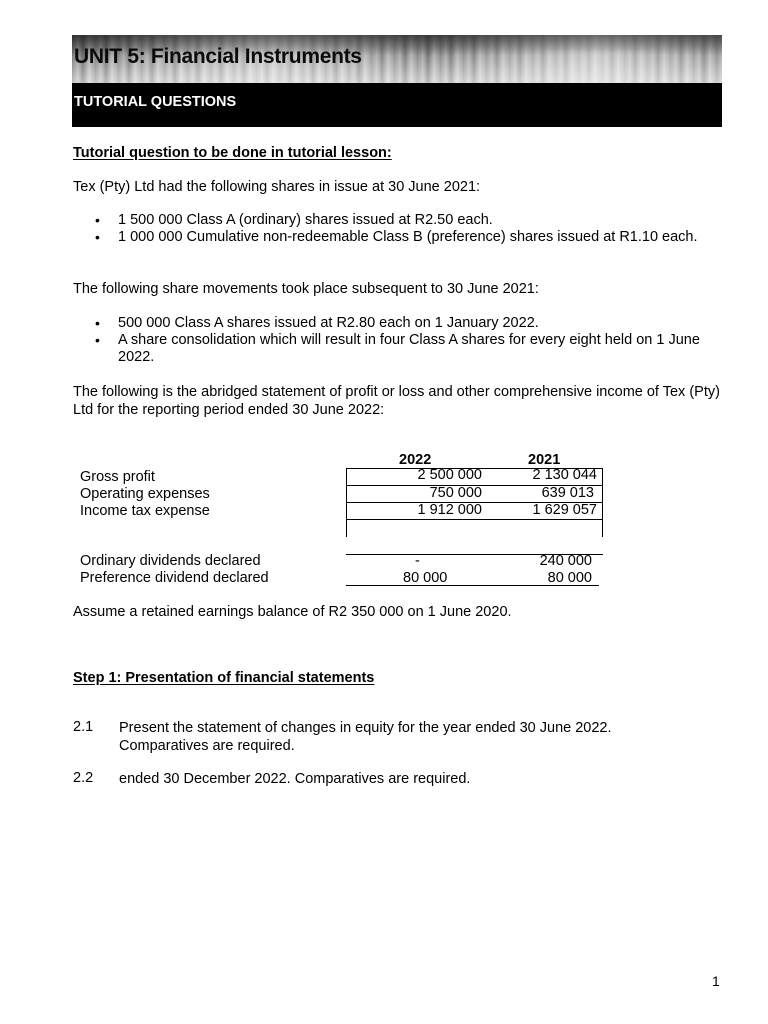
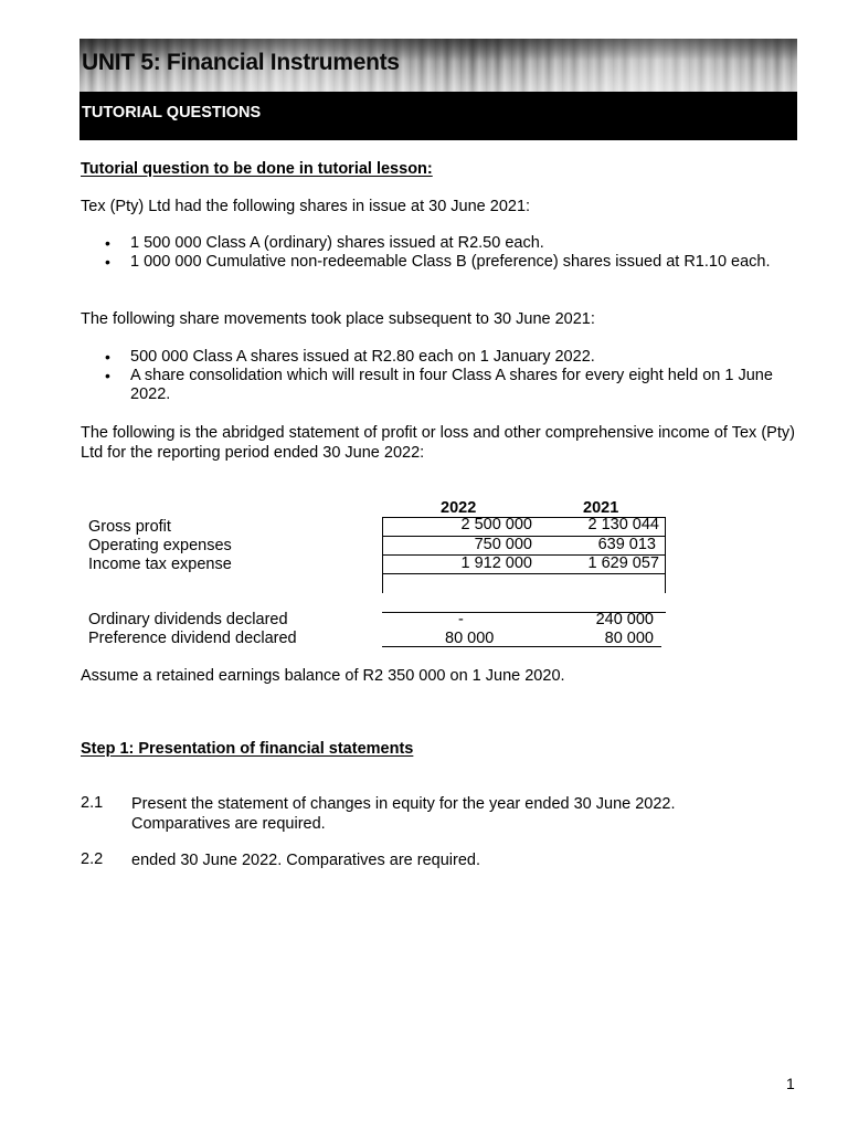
  UNIT 5: Financial Instruments
  TUTORIAL QUESTIONS
  Tutorial question to be done in tutorial lesson:
  Tex (Pty) Ltd had the following shares in issue at 30 June 2021:
  •
  1 500 000 Class A (ordinary) shares issued at R2.50 each.
  •
  1 000 000 Cumulative non-redeemable Class B (preference) shares issued at R1.10 each.
  The following share movements took place subsequent to 30 June 2021:
  •
  500 000 Class A shares issued at R2.80 each on 1 January 2022.
  •
  A share consolidation which will result in four Class A shares for every eight held on 1 June 2022.
  The following is the abridged statement of profit or loss and other comprehensive income of Tex (Pty) Ltd for the reporting period ended 30 June 2022:
  2022
  2021
  Gross profit
  2 500 000
  2 130 044
  Operating expenses
  750 000
  639 013
  Income tax expense
  1 912 000
  1 629 057
  Ordinary dividends declared
  -
  240 000
  Preference dividend declared
  80 000
  80 000
  Assume a retained earnings balance of R2 350 000 on 1 June 2020.
  Step 1: Presentation of financial statements
  2.1
  Present the statement of changes in equity for the year ended 30 June 2022.
  Comparatives are required.
  2.2
- ended 30 December 2022. Comparatives are required.
+ ended 30 June 2022. Comparatives are required.
  1
